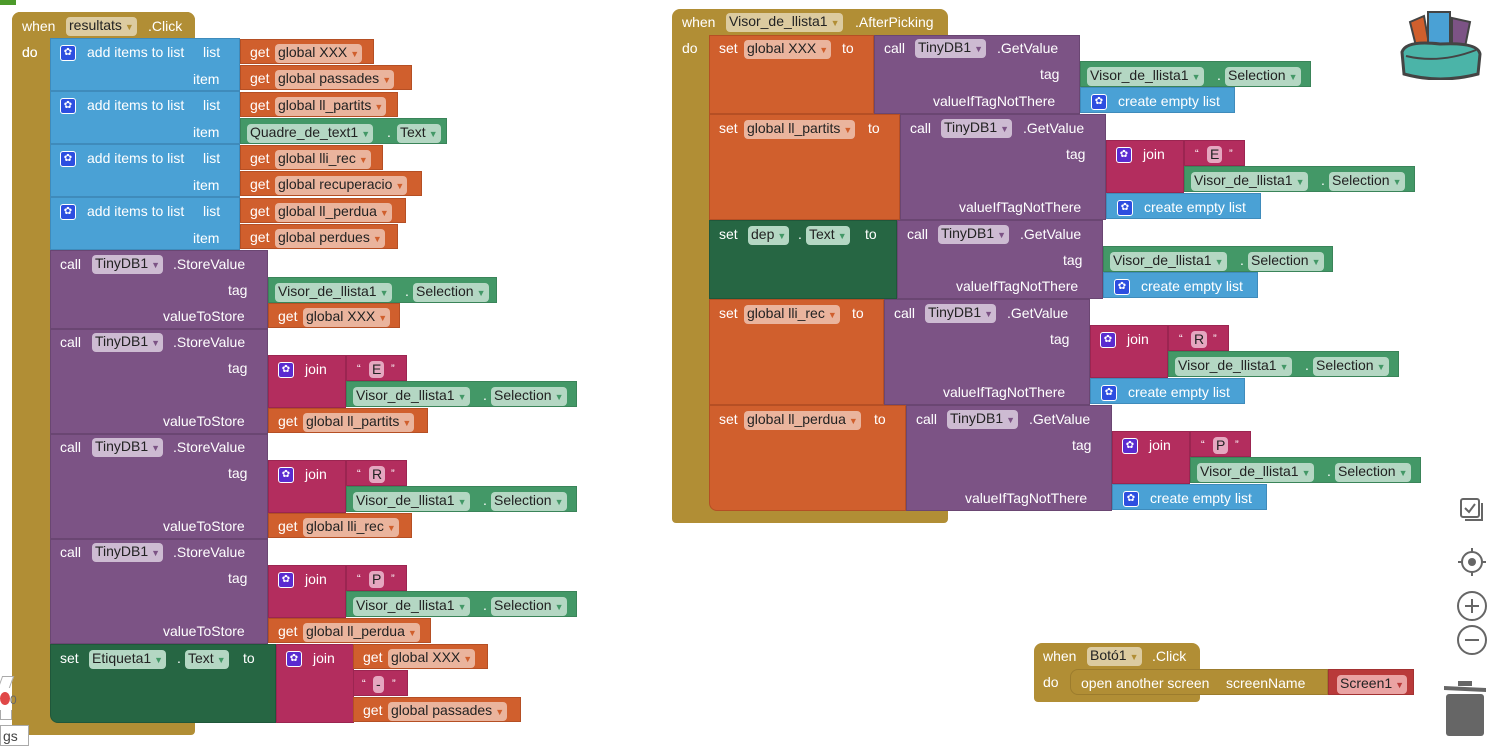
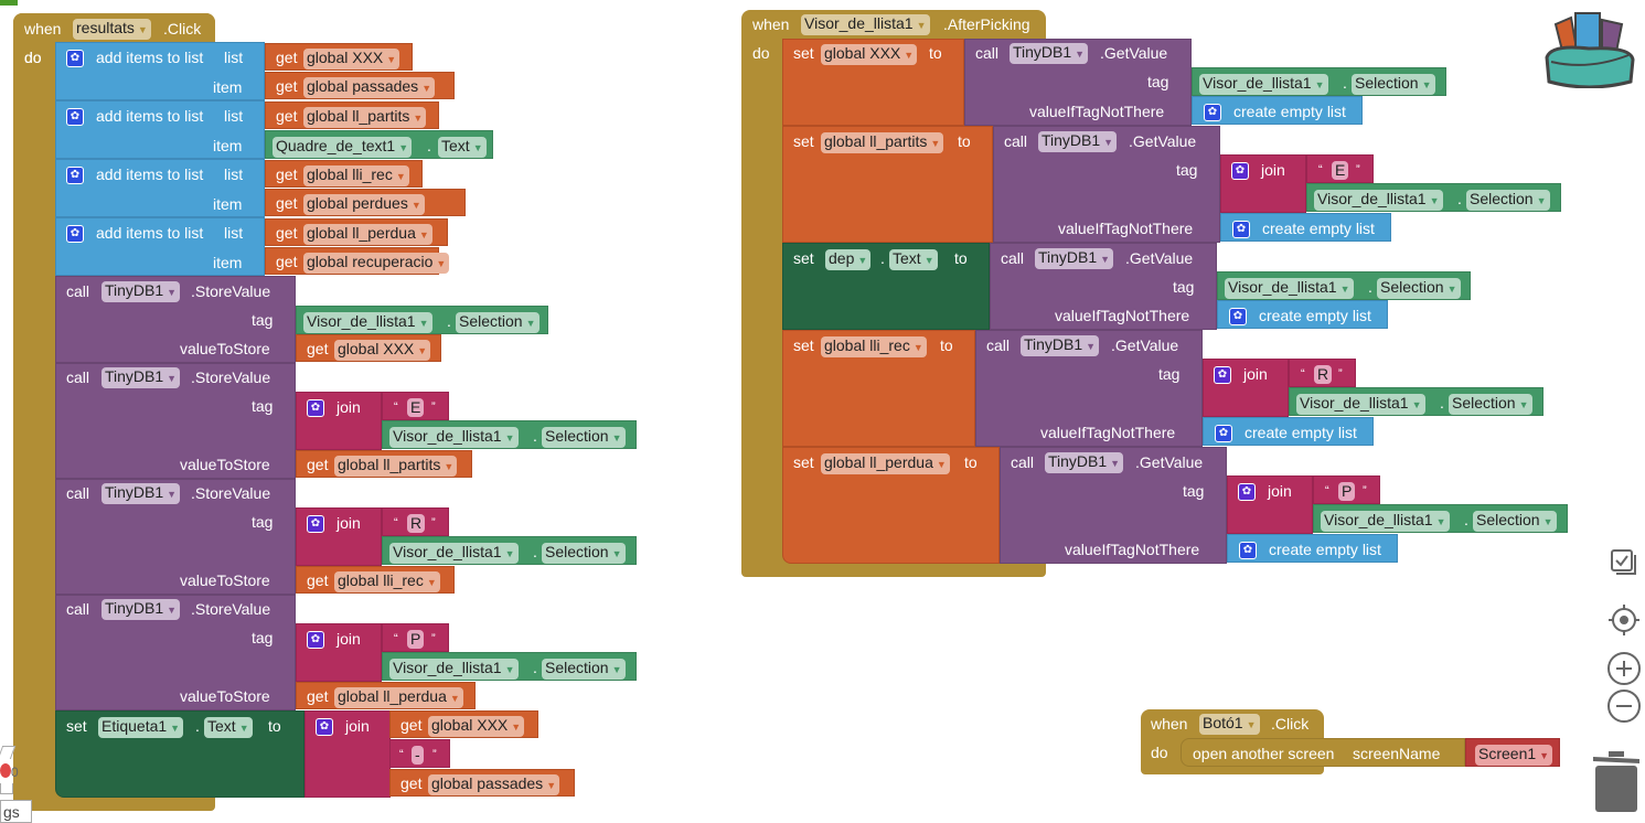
  do
  when
  resultats ▼
  .Click
  ✿
  add items to list
  list
  item
  ✿
  add items to list
  list
  item
  ✿
  add items to list
  list
  item
  ✿
  add items to list
  list
  item
  get
  global XXX ▼
  get
  global passades ▼
  get
  global ll_partits ▼
  Quadre_de_text1 ▼
  .
  Text ▼
  get
  global lli_rec ▼
  get
- global recuperacio ▼
+ global perdues ▼
  get
  global ll_perdua ▼
  get
- global perdues ▼
+ global recuperacio ▼
  call
  TinyDB1 ▼
  .StoreValue
  tag
  valueToStore
  Visor_de_llista1 ▼
  .
  Selection ▼
  get
  global XXX ▼
  call
  TinyDB1 ▼
  .StoreValue
  tag
  valueToStore
  ✿
  join
  “
  E
  ”
  Visor_de_llista1 ▼
  .
  Selection ▼
  get
  global ll_partits ▼
  call
  TinyDB1 ▼
  .StoreValue
  tag
  valueToStore
  ✿
  join
  “
  R
  ”
  Visor_de_llista1 ▼
  .
  Selection ▼
  get
  global lli_rec ▼
  call
  TinyDB1 ▼
  .StoreValue
  tag
  valueToStore
  ✿
  join
  “
  P
  ”
  Visor_de_llista1 ▼
  .
  Selection ▼
  get
  global ll_perdua ▼
  set
  Etiqueta1 ▼
  .
  Text ▼
  to
  ✿
  join
  get
  global XXX ▼
  “
  -
  ”
  get
  global passades ▼
  when
  Visor_de_llista1 ▼
  .AfterPicking
  do
  set
  global XXX ▼
  to
  call
  TinyDB1 ▼
  .GetValue
  tag
  valueIfTagNotThere
  Visor_de_llista1 ▼
  .
  Selection ▼
  ✿
  create empty list
  set
  global ll_partits ▼
  to
  call
  TinyDB1 ▼
  .GetValue
  tag
  valueIfTagNotThere
  ✿
  join
  “
  E
  ”
  Visor_de_llista1 ▼
  .
  Selection ▼
  ✿
  create empty list
  set
  dep ▼
  .
  Text ▼
  to
  call
  TinyDB1 ▼
  .GetValue
  tag
  valueIfTagNotThere
  Visor_de_llista1 ▼
  .
  Selection ▼
  ✿
  create empty list
  set
  global lli_rec ▼
  to
  call
  TinyDB1 ▼
  .GetValue
  tag
  valueIfTagNotThere
  ✿
  join
  “
  R
  ”
  Visor_de_llista1 ▼
  .
  Selection ▼
  ✿
  create empty list
  set
  global ll_perdua ▼
  to
  call
  TinyDB1 ▼
  .GetValue
  tag
  valueIfTagNotThere
  ✿
  join
  “
  P
  ”
  Visor_de_llista1 ▼
  .
  Selection ▼
  ✿
  create empty list
  when
  Botó1 ▼
  .Click
  do
  open another screen
  screenName
  Screen1 ▼
  0
  gs
